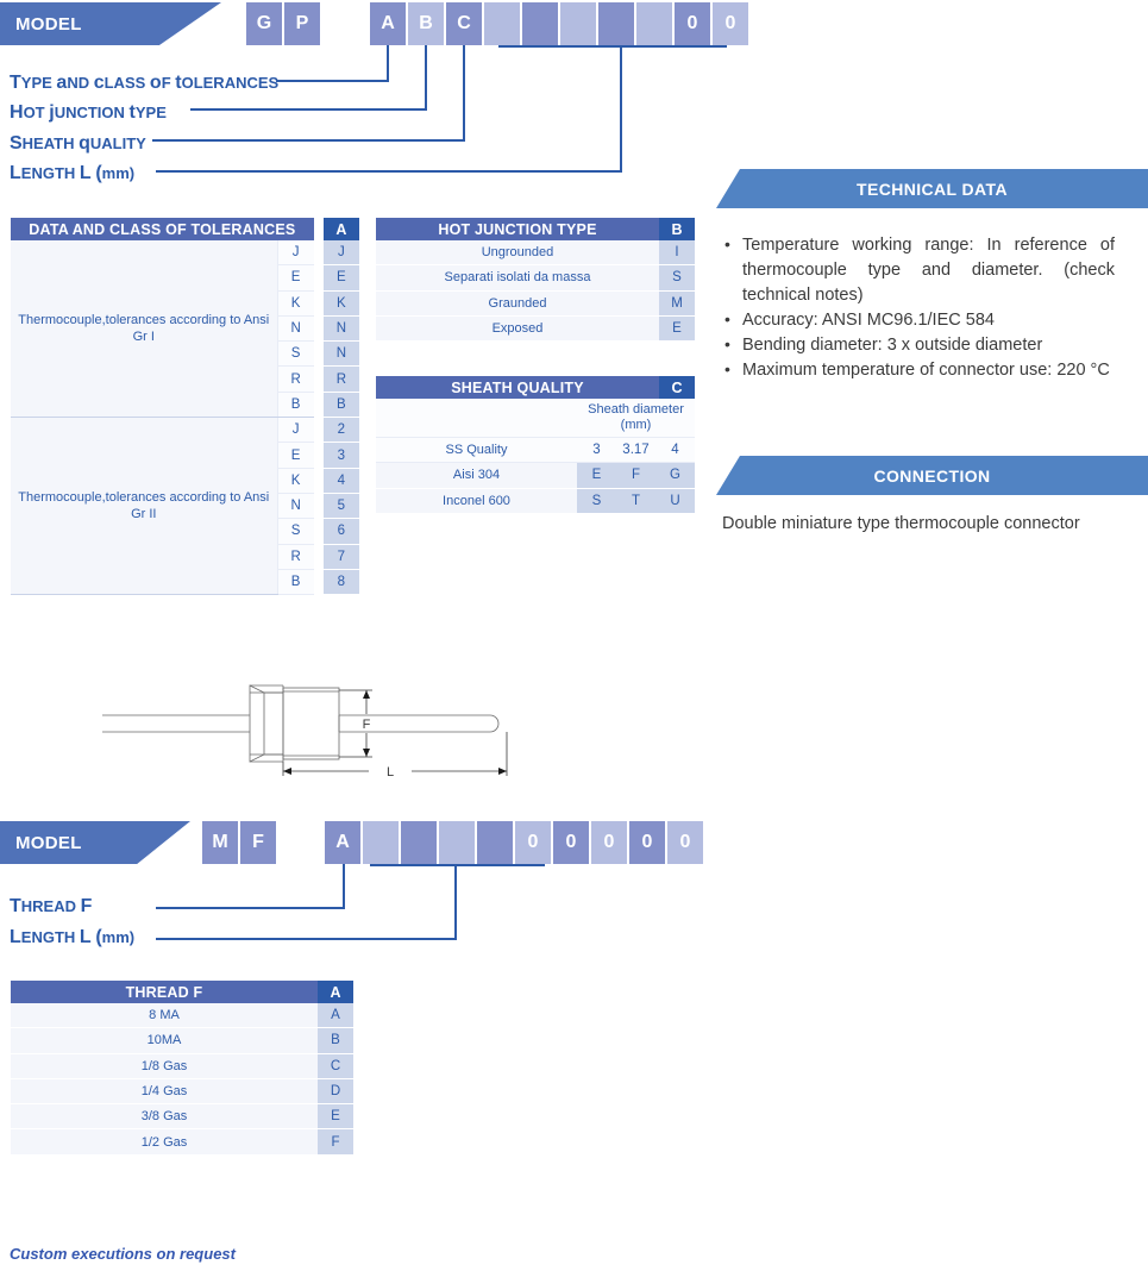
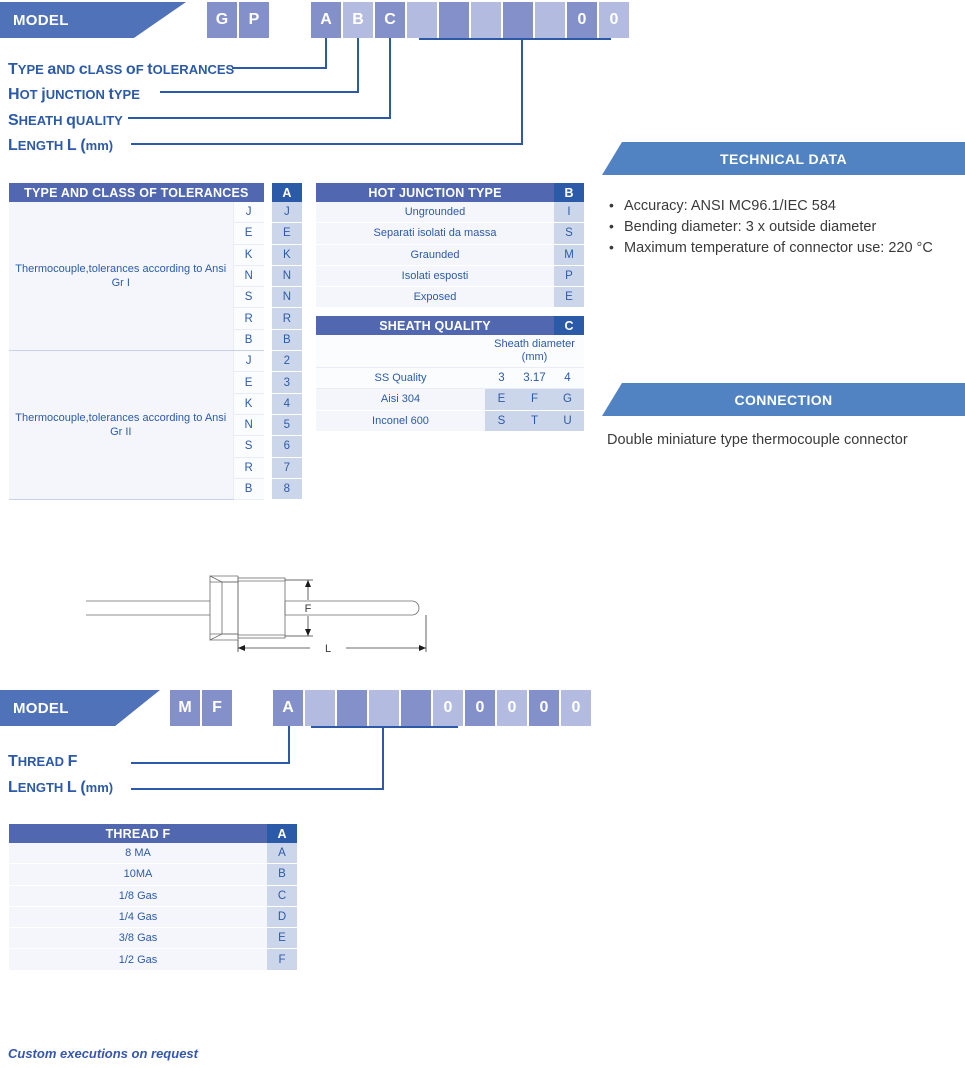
  MODEL
  G
  P
  A
  B
  C
  0
  0
  TYPE aND cLASS oF tOLERANCES
  HOT jUNCTION tYPE
  SHEATH qUALITY
  LENGTH L (mm)
- DATA AND CLASS OF TOLERANCES		A
+ TYPE AND CLASS OF TOLERANCES		A
  Thermocouple,tolerances according to Ansi Gr I	J		J
  E		E
  K		K
  N		N
  S		N
  R		R
  B		B
  Thermocouple,tolerances according to Ansi Gr II	J		2
  E		3
  K		4
  N		5
  S		6
  R		7
  B		8
  HOT JUNCTION TYPE	B
  Ungrounded	I
  Separati isolati da massa	S
  Graunded	M
+ Isolati esposti	P
  Exposed	E
  SHEATH QUALITY	C
  	Sheath diameter (mm)
  SS Quality	3	3.17	4
  Aisi 304	E	F	G
  Inconel 600	S	T	U
  TECHNICAL DATA
- Temperature working range: In reference of thermocouple type and diameter. (check technical notes)
  Accuracy: ANSI MC96.1/IEC 584
  Bending diameter: 3 x outside diameter
  Maximum temperature of connector use: 220 °C
  CONNECTION
  Double miniature type thermocouple connector
  F
  L
  MODEL
  M
  F
  A
  0
  0
  0
  0
  0
  THREAD F
  LENGTH L (mm)
  THREAD F	A
  8 MA	A
  10MA	B
  1/8 Gas	C
  1/4 Gas	D
  3/8 Gas	E
  1/2 Gas	F
  Custom executions on request
